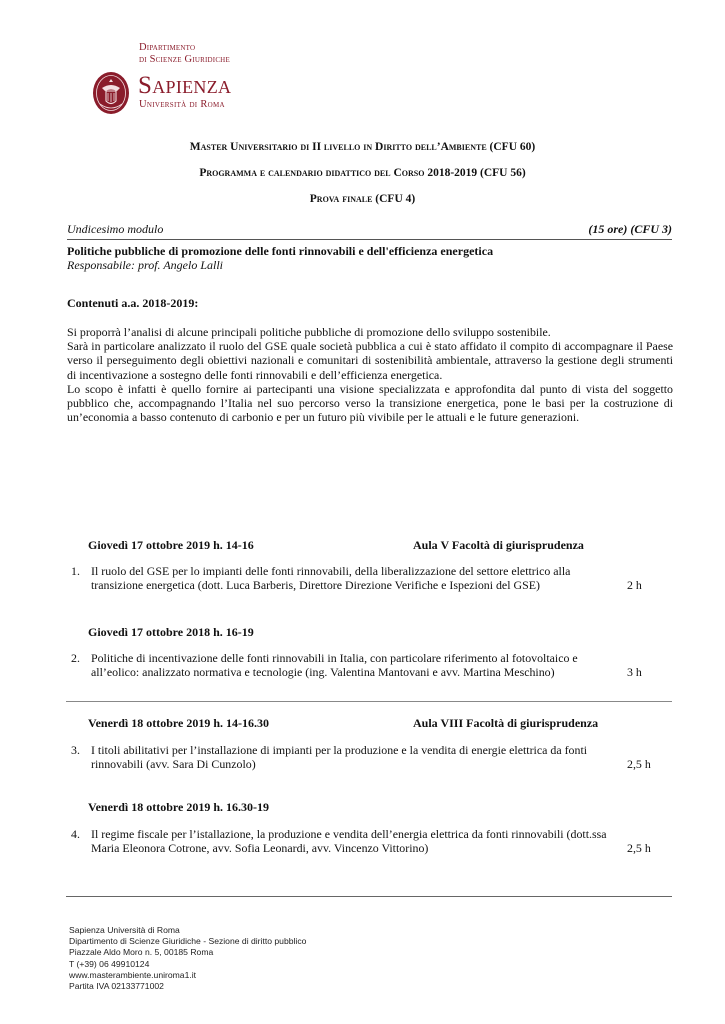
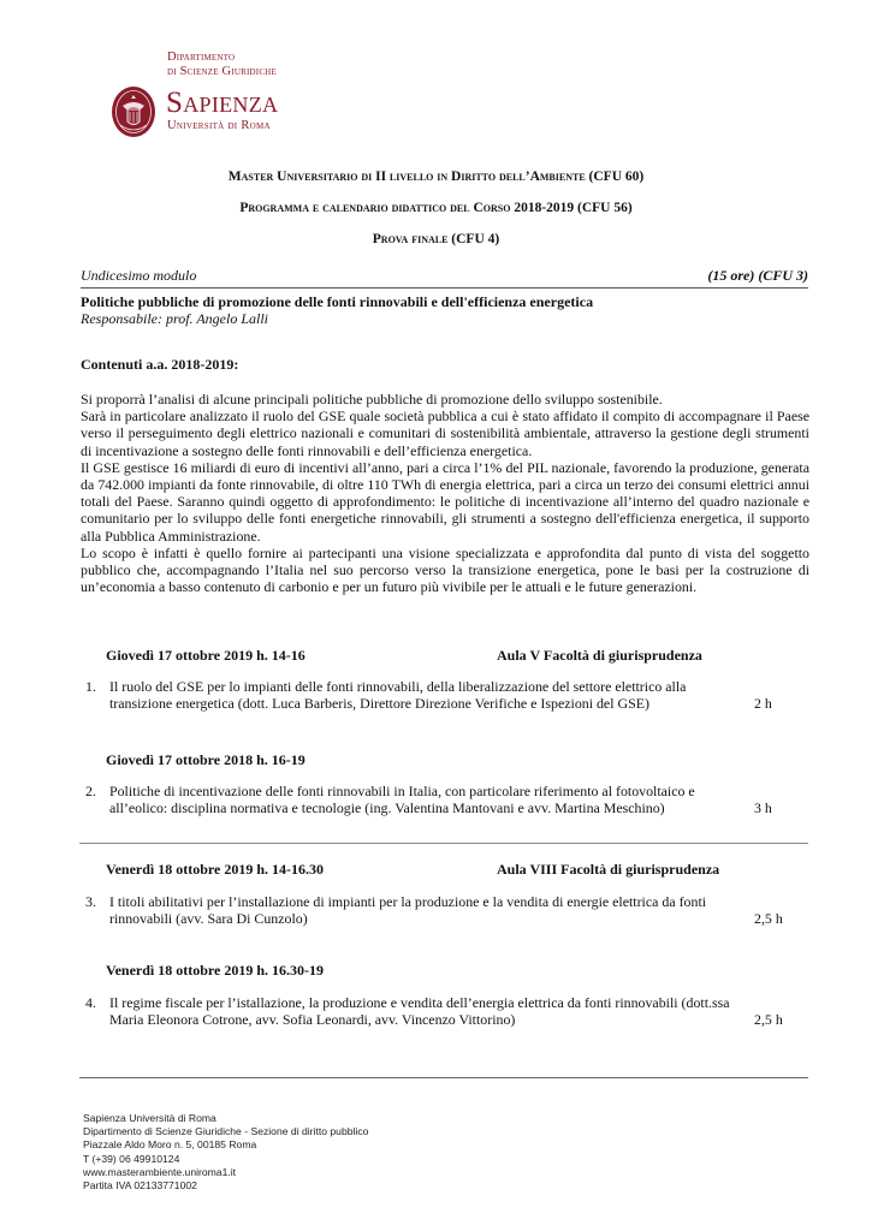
  Dipartimento
  di Scienze Giuridiche
  Sapienza
  Università di Roma
  Master Universitario di II livello in Diritto dell’Ambiente (CFU 60)
  Programma e calendario didattico del Corso 2018-2019 (CFU 56)
  Prova finale (CFU 4)
  Undicesimo modulo
  (15 ore) (CFU 3)
  Politiche pubbliche di promozione delle fonti rinnovabili e dell'efficienza energetica
  Responsabile: prof. Angelo Lalli
  Contenuti a.a. 2018-2019:
  Si proporrà l’analisi di alcune principali politiche pubbliche di promozione dello sviluppo sostenibile.
- Sarà in particolare analizzato il ruolo del GSE quale società pubblica a cui è stato affidato il compito di accompagnare il Paese verso il perseguimento degli obiettivi nazionali e comunitari di sostenibilità ambientale, attraverso la gestione degli strumenti di incentivazione a sostegno delle fonti rinnovabili e dell’efficienza energetica.
+ Sarà in particolare analizzato il ruolo del GSE quale società pubblica a cui è stato affidato il compito di accompagnare il Paese verso il perseguimento degli elettrico nazionali e comunitari di sostenibilità ambientale, attraverso la gestione degli strumenti di incentivazione a sostegno delle fonti rinnovabili e dell’efficienza energetica.
+ Il GSE gestisce 16 miliardi di euro di incentivi all’anno, pari a circa l’1% del PIL nazionale, favorendo la produzione, generata da 742.000 impianti da fonte rinnovabile, di oltre 110 TWh di energia elettrica, pari a circa un terzo dei consumi elettrici annui totali del Paese. Saranno quindi oggetto di approfondimento: le politiche di incentivazione all’interno del quadro nazionale e comunitario per lo sviluppo delle fonti energetiche rinnovabili, gli strumenti a sostegno dell'efficienza energetica, il supporto alla Pubblica Amministrazione.
  Lo scopo è infatti è quello fornire ai partecipanti una visione specializzata e approfondita dal punto di vista del soggetto pubblico che, accompagnando l’Italia nel suo percorso verso la transizione energetica, pone le basi per la costruzione di un’economia a basso contenuto di carbonio e per un futuro più vivibile per le attuali e le future generazioni.
  Giovedì 17 ottobre 2019 h. 14-16
  Aula V Facoltà di giurisprudenza
  1.
  Il ruolo del GSE per lo impianti delle fonti rinnovabili, della liberalizzazione del settore elettrico alla transizione energetica (dott. Luca Barberis, Direttore Direzione Verifiche e Ispezioni del GSE)
  2 h
  Giovedì 17 ottobre 2018 h. 16-19
  2.
- Politiche di incentivazione delle fonti rinnovabili in Italia, con particolare riferimento al fotovoltaico e all’eolico: analizzato normativa e tecnologie (ing. Valentina Mantovani e avv. Martina Meschino)
+ Politiche di incentivazione delle fonti rinnovabili in Italia, con particolare riferimento al fotovoltaico e all’eolico: disciplina normativa e tecnologie (ing. Valentina Mantovani e avv. Martina Meschino)
  3 h
  Venerdì 18 ottobre 2019 h. 14-16.30
  Aula VIII Facoltà di giurisprudenza
  3.
  I titoli abilitativi per l’installazione di impianti per la produzione e la vendita di energie elettrica da fonti rinnovabili (avv. Sara Di Cunzolo)
  2,5 h
  Venerdì 18 ottobre 2019 h. 16.30-19
  4.
  Il regime fiscale per l’istallazione, la produzione e vendita dell’energia elettrica da fonti rinnovabili (dott.ssa Maria Eleonora Cotrone, avv. Sofia Leonardi, avv. Vincenzo Vittorino)
  2,5 h
  Sapienza Università di Roma
  Dipartimento di Scienze Giuridiche - Sezione di diritto pubblico
  Piazzale Aldo Moro n. 5, 00185 Roma
  T (+39) 06 49910124
  www.masterambiente.uniroma1.it
  Partita IVA 02133771002
